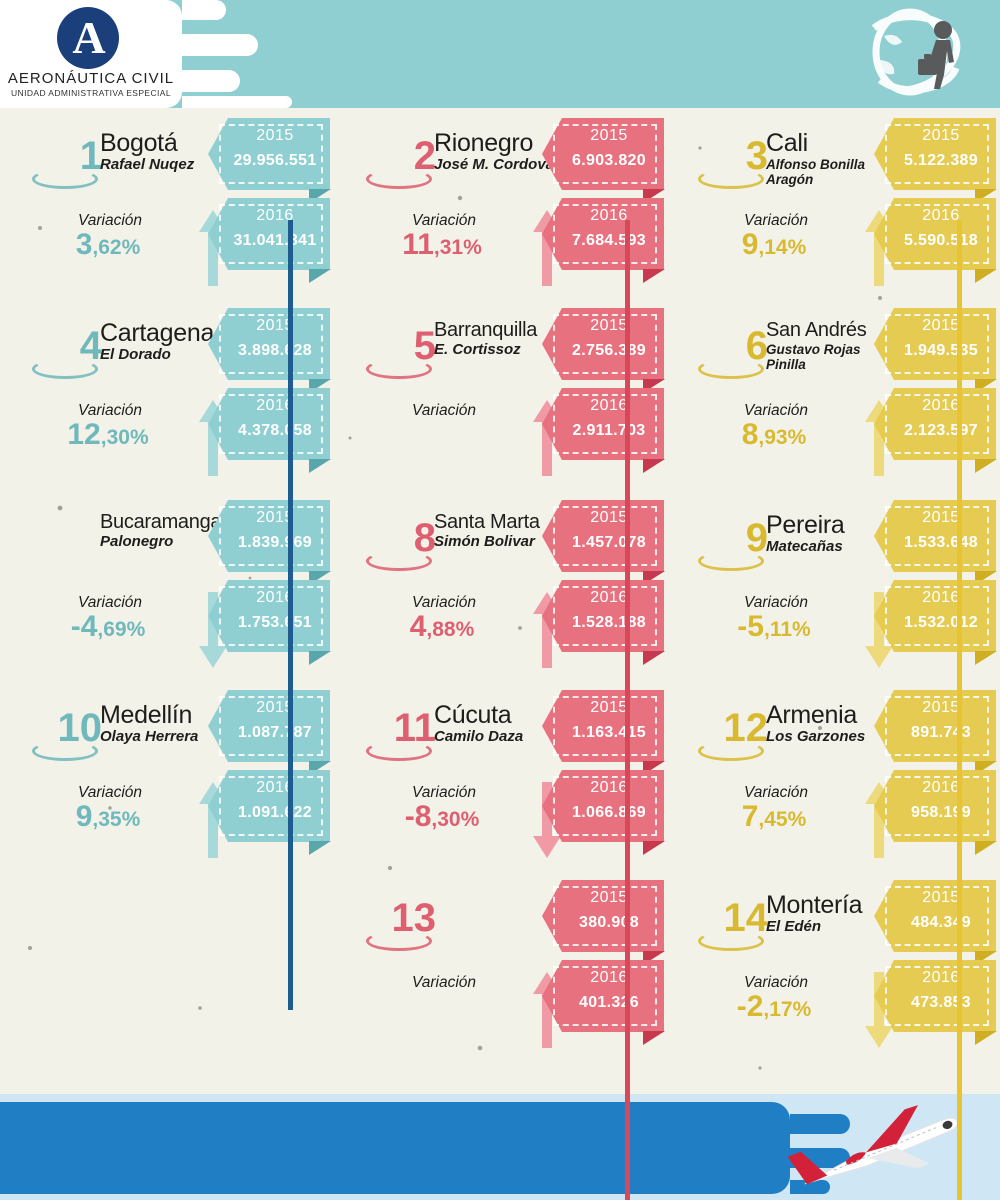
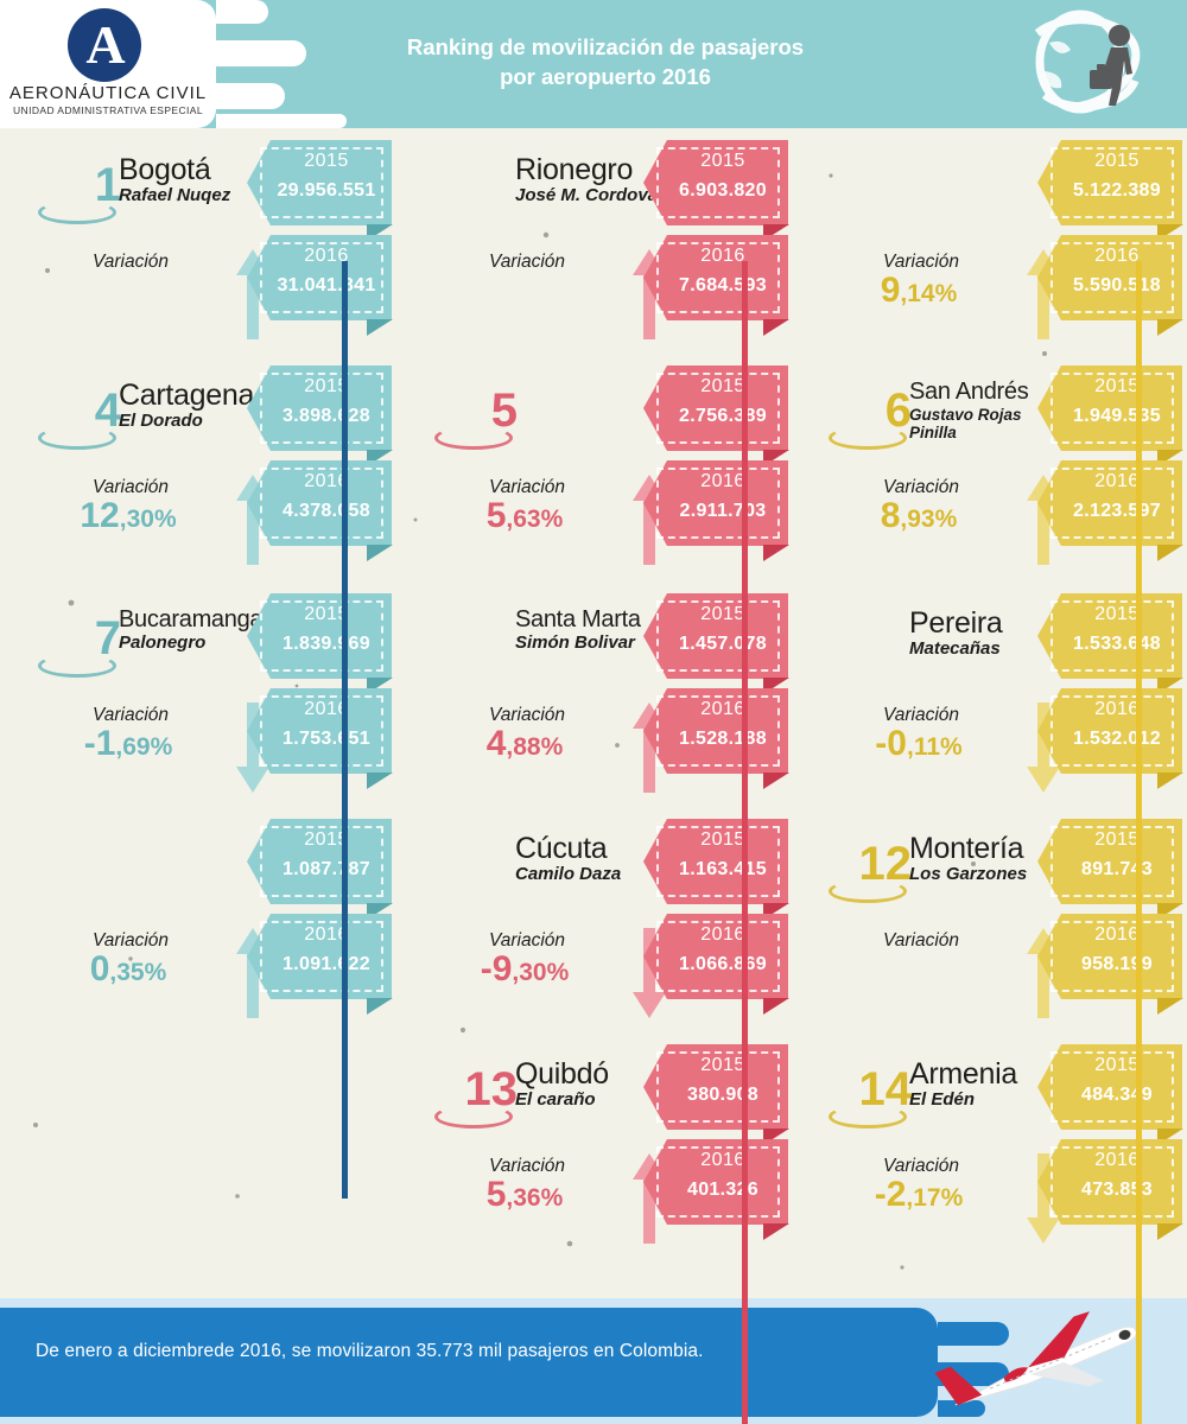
  A
  AERONÁUTICA CIVIL
  UNIDAD ADMINISTRATIVA ESPECIAL
+ Ranking de movilización de pasajeros
+ por aeropuerto 2016
  1
  Bogotá
  Rafael Nuqez
  Variación
- 3,62%
  2015
  29.956.551
  2016
  31.041.841
- 2
  Rionegro
  José M. Cordov
  Variación
- 11,31%
  2015
  6.903.820
  2016
  7.684.593
- 3
- Cali
- Alfonso Bonilla Aragón
  Variación
  9,14%
  2015
  5.122.389
  2016
  5.590.518
  4
  Cartagena
  El Dorado
  Variación
  12,30%
  201
  3.898.28
  201
  4.378.58
  5
- Barranquilla
- E. Cortissoz
  Variación
+ 5,63%
  2015
  2.756.389
  2016
  2.911.703
  6
  San Andrés
  Gustavo Rojas Pinilla
  Variación
  8,93%
  2015
  1.949.535
  2016
  2.123.597
+ 7
  Bucaramang
  Palonegro
  Variación
- -4,69%
+ -1,69%
  201
  1.839.69
  201
  1.753.51
- 8
  Santa Marta
  Simón Bolivar
  Variación
  4,88%
  2015
  1.457.078
  2016
  1.528.188
- 9
  Pereira
  Matecañas
  Variación
- -5,11%
+ -0,11%
  2015
  1.533.648
  2016
  1.532.012
- 10
- Medellín
- Olaya Herrera
  Variación
- 9,35%
+ 0,35%
  201
  1.087.87
  201
  1.091.22
- 11
  Cúcuta
  Camilo Daza
  Variación
- -8,30%
+ -9,30%
  2015
  1.163.415
  2016
  1.066.869
  12
- Armenia
+ Montería
  Los Garzones
  Variación
- 7,45%
  2015
  891.73
  2016
  958.19
  13
+ Quibdó
+ El caraño
  Variación
+ 5,36%
  2015
  380.98
  2016
  401.36
  14
- Montería
+ Armenia
  El Edén
  Variación
  -2,17%
  2015
  484.39
  2016
  473.83
+ De enero a diciembrede 2016, se movilizaron 35.773 mil pasajeros en Colombia.
